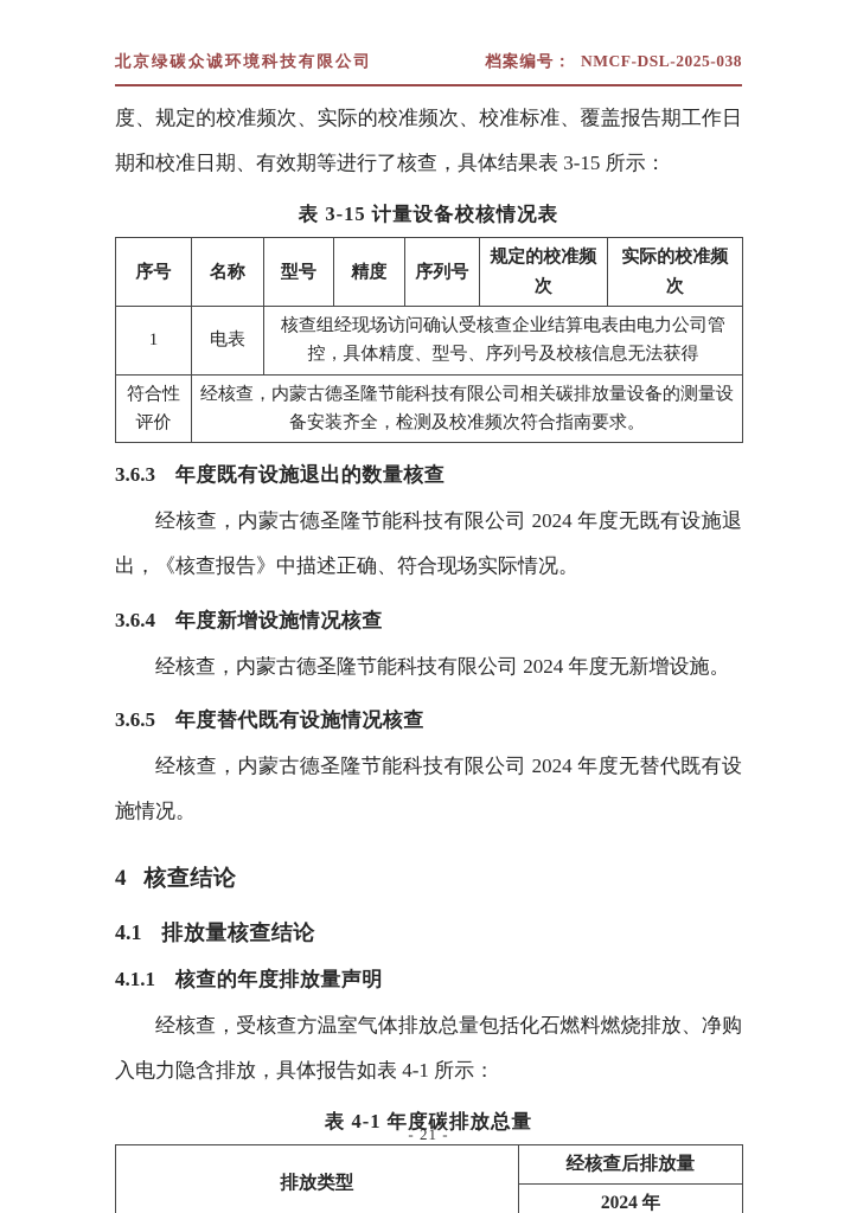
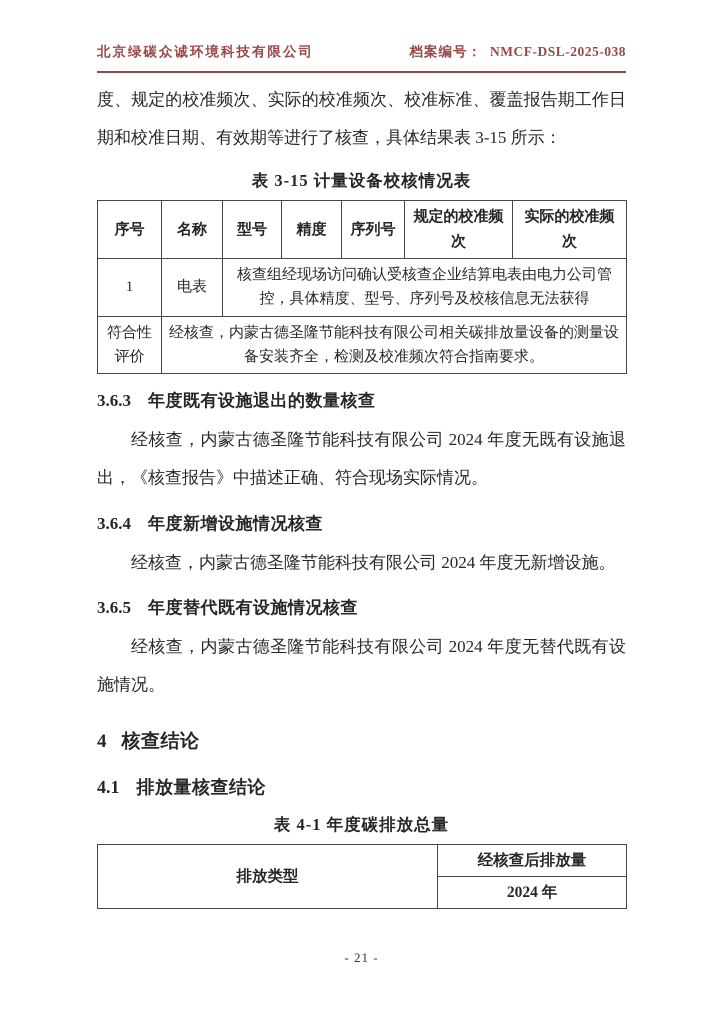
  北京绿碳众诚环境科技有限公司
  档案编号： NMCF-DSL-2025-038
  度、规定的校准频次、实际的校准频次、校准标准、覆盖报告期工作日期和校准日期、有效期等进行了核查，具体结果表 3-15 所示：
  表 3-15 计量设备校核情况表
  序号	名称	型号	精度	序列号	规定的校准频次	实际的校准频次
  1	电表	核查组经现场访问确认受核查企业结算电表由电力公司管控，具体精度、型号、序列号及校核信息无法获得
  符合性评价	经核查，内蒙古德圣隆节能科技有限公司相关碳排放量设备的测量设备安装齐全，检测及校准频次符合指南要求。
  3.6.3 年度既有设施退出的数量核查
  经核查，内蒙古德圣隆节能科技有限公司 2024 年度无既有设施退出，《核查报告》中描述正确、符合现场实际情况。
  3.6.4 年度新增设施情况核查
  经核查，内蒙古德圣隆节能科技有限公司 2024 年度无新增设施。
  3.6.5 年度替代既有设施情况核查
  经核查，内蒙古德圣隆节能科技有限公司 2024 年度无替代既有设施情况。
  4 核查结论
  4.1 排放量核查结论
- 4.1.1 核查的年度排放量声明
- 经核查，受核查方温室气体排放总量包括化石燃料燃烧排放、净购入电力隐含排放，具体报告如表 4-1 所示：
  表 4-1 年度碳排放总量
  排放类型	经核查后排放量
  2024 年
  - 21 -
